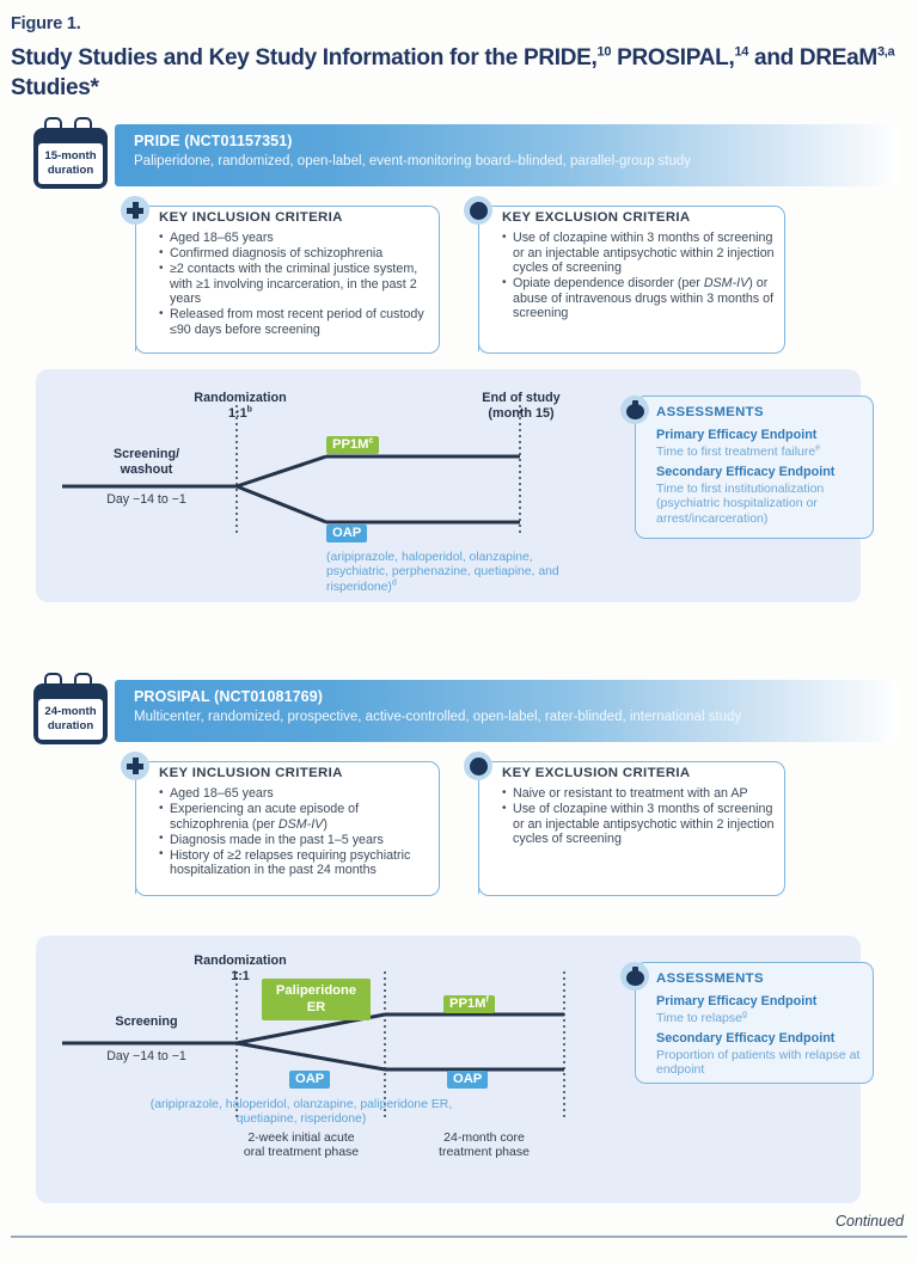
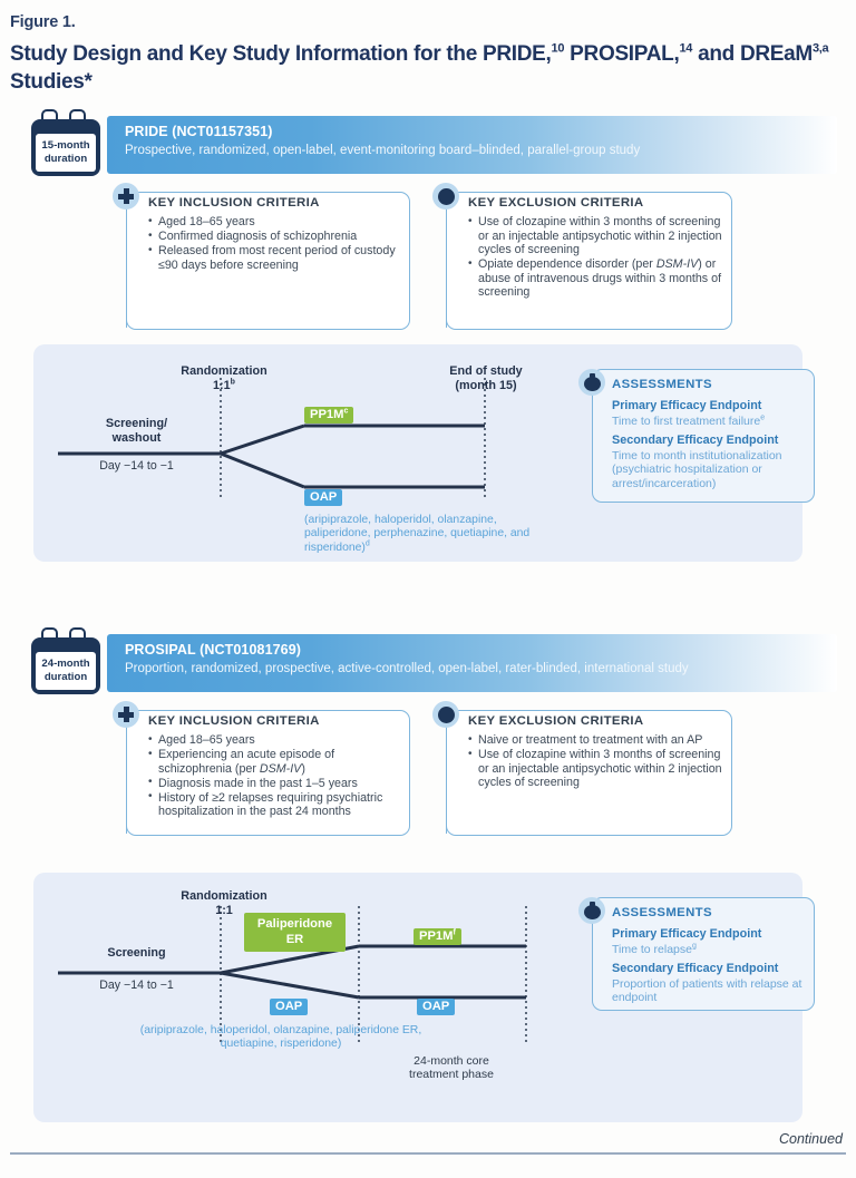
  Figure 1.
- Study Studies and Key Study Information for the PRIDE,10 PROSIPAL,14 and DREaM3,a Studies*
+ Study Design and Key Study Information for the PRIDE,10 PROSIPAL,14 and DREaM3,a Studies*
  15-month
  duration
  PRIDE (NCT01157351)
- Paliperidone, randomized, open-label, event-monitoring board–blinded, parallel-group study
+ Prospective, randomized, open-label, event-monitoring board–blinded, parallel-group study
  KEY INCLUSION CRITERIA
  Aged 18–65 years
  Confirmed diagnosis of schizophrenia
- ≥2 contacts with the criminal justice system, with ≥1 involving incarceration, in the past 2 years
  Released from most recent period of custody ≤90 days before screening
  KEY EXCLUSION CRITERIA
  Use of clozapine within 3 months of screening or an injectable antipsychotic within 2 injection cycles of screening
  Opiate dependence disorder (per DSM-IV) or abuse of intravenous drugs within 3 months of screening
  Randomization
  1:1
  End of study
  (month 15)
  Screening/
  washout
  Day −14 to −1
  PP1M
  OAP
- (aripiprazole, haloperidol, olanzapine, psychiatric, perphenazine, quetiapine, and risperidone)
+ (aripiprazole, haloperidol, olanzapine, paliperidone, perphenazine, quetiapine, and risperidone)
  ASSESSMENTS
  Primary Efficacy Endpoint
  Time to first treatment failure
  Secondary Efficacy Endpoint
- Time to first institutionalization (psychiatric hospitalization or arrest/incarceration)
+ Time to month institutionalization (psychiatric hospitalization or arrest/incarceration)
  24-month
  duration
  PROSIPAL (NCT01081769)
- Multicenter, randomized, prospective, active-controlled, open-label, rater-blinded, international study
+ Proportion, randomized, prospective, active-controlled, open-label, rater-blinded, international study
  KEY INCLUSION CRITERIA
  Aged 18–65 years
  Experiencing an acute episode of schizophrenia (per DSM-IV)
  Diagnosis made in the past 1–5 years
  History of ≥2 relapses requiring psychiatric hospitalization in the past 24 months
  KEY EXCLUSION CRITERIA
- Naive or resistant to treatment with an AP
+ Naive or treatment to treatment with an AP
  Use of clozapine within 3 months of screening or an injectable antipsychotic within 2 injection cycles of screening
  Randomization
  1:1
  Screening
  Day −14 to −1
  Paliperidone
  ER
  PP1M
  OAP
  OAP
  (aripiprazole, haloperidol, olanzapine, paliperidone ER, quetiapine, risperidone)
- 2-week initial acute
- oral treatment phase
  24-month core
  treatment phase
  ASSESSMENTS
  Primary Efficacy Endpoint
  Time to relapse
  Secondary Efficacy Endpoint
  Proportion of patients with relapse at endpoint
  Continued
